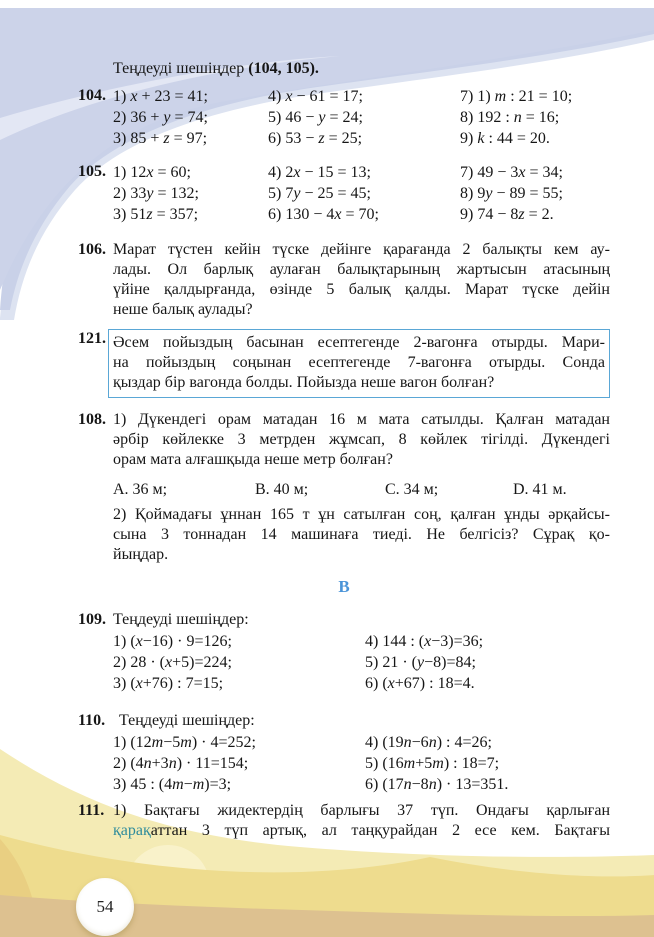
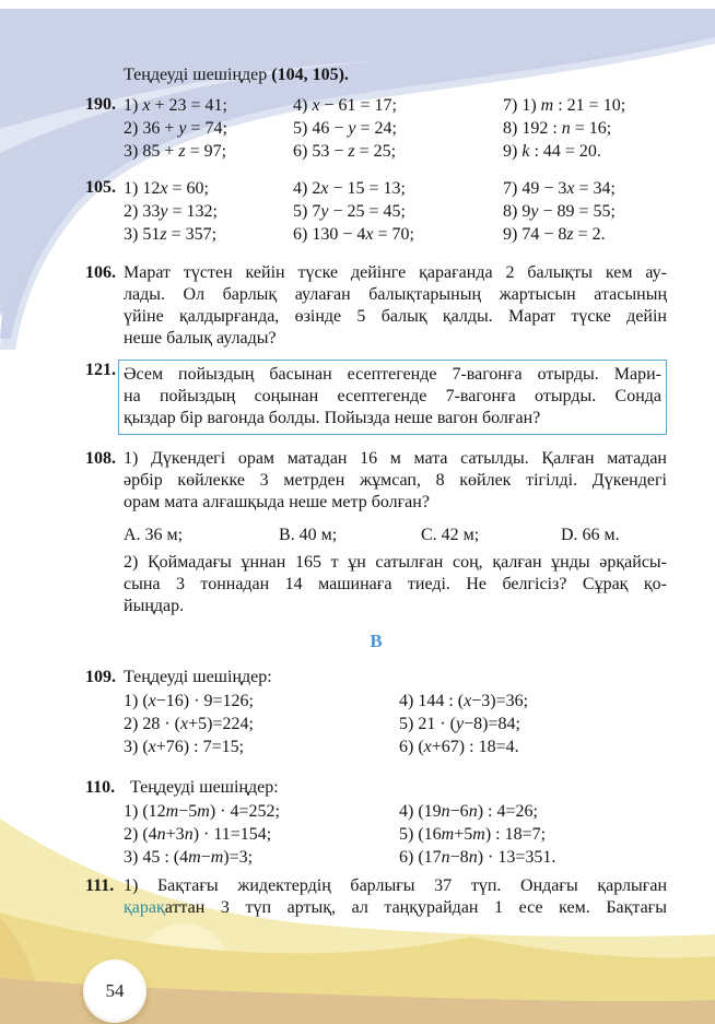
  54
  Теңдеуді шешіңдер (104, 105).
- 104.
+ 190.
  1) x + 23 = 41;
  2) 36 + y = 74;
  3) 85 + z = 97;
  4) x − 61 = 17;
  5) 46 − y = 24;
  6) 53 − z = 25;
  7) 1) m : 21 = 10;
  8) 192 : n = 16;
  9) k : 44 = 20.
  105.
  1) 12x = 60;
  2) 33y = 132;
  3) 51z = 357;
  4) 2x − 15 = 13;
  5) 7y − 25 = 45;
  6) 130 − 4x = 70;
  7) 49 − 3x = 34;
  8) 9y − 89 = 55;
  9) 74 − 8z = 2.
  106.
  Марат түстен кейін түске дейінге қарағанда 2 балықты кем ау-
  лады. Ол барлық аулаған балықтарының жартысын атасының
  үйіне қалдырғанда, өзінде 5 балық қалды. Марат түске дейін
  неше балық аулады?
  121.
- Әсем пойыздың басынан есептегенде 2-вагонға отырды. Мари-
+ Әсем пойыздың басынан есептегенде 7-вагонға отырды. Мари-
  на пойыздың соңынан есептегенде 7-вагонға отырды. Сонда
  қыздар бір вагонда болды. Пойызда неше вагон болған?
  108.
  1) Дүкендегі орам матадан 16 м мата сатылды. Қалған матадан
  әрбір көйлекке 3 метрден жұмсап, 8 көйлек тігілді. Дүкендегі
  орам мата алғашқыда неше метр болған?
  А. 36 м;
  В. 40 м;
- С. 34 м;
+ С. 42 м;
- D. 41 м.
+ D. 66 м.
  2) Қоймадағы ұннан 165 т ұн сатылған соң, қалған ұнды әрқайсы-
  сына 3 тоннадан 14 машинаға тиеді. Не белгісіз? Сұрақ қо-
  йыңдар.
  В
  109.
  Теңдеуді шешіңдер:
  1) (x−16) · 9=126;
  2) 28 · (x+5)=224;
  3) (x+76) : 7=15;
  4) 144 : (x−3)=36;
  5) 21 · (y−8)=84;
  6) (x+67) : 18=4.
  110.
  Теңдеуді шешіңдер:
  1) (12m−5m) · 4=252;
  2) (4n+3n) · 11=154;
  3) 45 : (4m−m)=3;
  4) (19n−6n) : 4=26;
  5) (16m+5m) : 18=7;
  6) (17n−8n) · 13=351.
  111.
  1) Бақтағы жидектердің барлығы 37 түп. Ондағы қарлыған
- қарақаттан 3 түп артық, ал таңқурайдан 2 есе кем. Бақтағы
+ қарақаттан 3 түп артық, ал таңқурайдан 1 есе кем. Бақтағы
